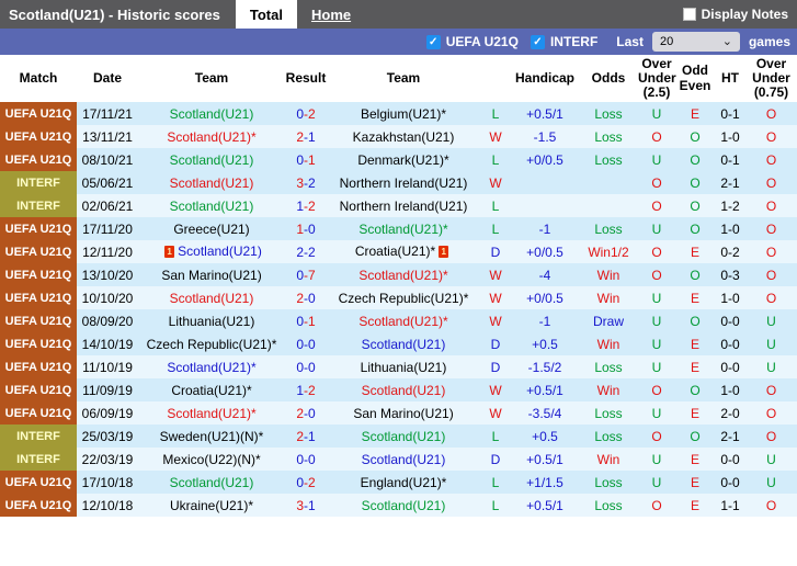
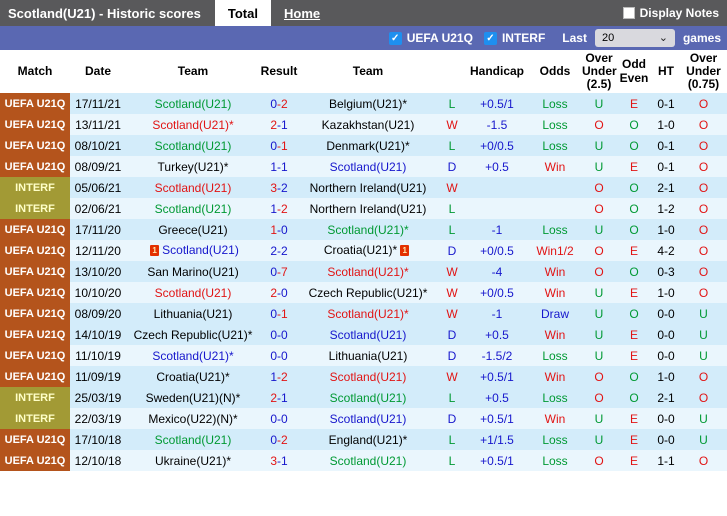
  Scotland(U21) - Historic scores
  Total
  Home
  Display Notes
  UEFA U21Q
  INTERF
  Last
  20
  games
  Match	Date	Team	Result	Team		Handicap	Odds	Over Under (2.5)	Odd Even	HT	Over Under (0.75)
  UEFA U21Q	17/11/21	Scotland(U21)	0-2	Belgium(U21)*	L	+0.5/1	Loss	U	E	0-1	O
  UEFA U21Q	13/11/21	Scotland(U21)*	2-1	Kazakhstan(U21)	W	-1.5	Loss	O	O	1-0	O
  UEFA U21Q	08/10/21	Scotland(U21)	0-1	Denmark(U21)*	L	+0/0.5	Loss	U	O	0-1	O
+ UEFA U21Q	08/09/21	Turkey(U21)*	1-1	Scotland(U21)	D	+0.5	Win	U	E	0-1	O
  INTERF	05/06/21	Scotland(U21)	3-2	Northern Ireland(U21)	W			O	O	2-1	O
  INTERF	02/06/21	Scotland(U21)	1-2	Northern Ireland(U21)	L			O	O	1-2	O
  UEFA U21Q	17/11/20	Greece(U21)	1-0	Scotland(U21)*	L	-1	Loss	U	O	1-0	O
- UEFA U21Q	12/11/20	1 Scotland(U21)	2-2	Croatia(U21)* 1	D	+0/0.5	Win1/2	O	E	0-2	O
+ UEFA U21Q	12/11/20	1 Scotland(U21)	2-2	Croatia(U21)* 1	D	+0/0.5	Win1/2	O	E	4-2	O
  UEFA U21Q	13/10/20	San Marino(U21)	0-7	Scotland(U21)*	W	-4	Win	O	O	0-3	O
  UEFA U21Q	10/10/20	Scotland(U21)	2-0	Czech Republic(U21)*	W	+0/0.5	Win	U	E	1-0	O
  UEFA U21Q	08/09/20	Lithuania(U21)	0-1	Scotland(U21)*	W	-1	Draw	U	O	0-0	U
  UEFA U21Q	14/10/19	Czech Republic(U21)*	0-0	Scotland(U21)	D	+0.5	Win	U	E	0-0	U
  UEFA U21Q	11/10/19	Scotland(U21)*	0-0	Lithuania(U21)	D	-1.5/2	Loss	U	E	0-0	U
  UEFA U21Q	11/09/19	Croatia(U21)*	1-2	Scotland(U21)	W	+0.5/1	Win	O	O	1-0	O
- UEFA U21Q	06/09/19	Scotland(U21)*	2-0	San Marino(U21)	W	-3.5/4	Loss	U	E	2-0	O
  INTERF	25/03/19	Sweden(U21)(N)*	2-1	Scotland(U21)	L	+0.5	Loss	O	O	2-1	O
  INTERF	22/03/19	Mexico(U22)(N)*	0-0	Scotland(U21)	D	+0.5/1	Win	U	E	0-0	U
  UEFA U21Q	17/10/18	Scotland(U21)	0-2	England(U21)*	L	+1/1.5	Loss	U	E	0-0	U
  UEFA U21Q	12/10/18	Ukraine(U21)*	3-1	Scotland(U21)	L	+0.5/1	Loss	O	E	1-1	O
